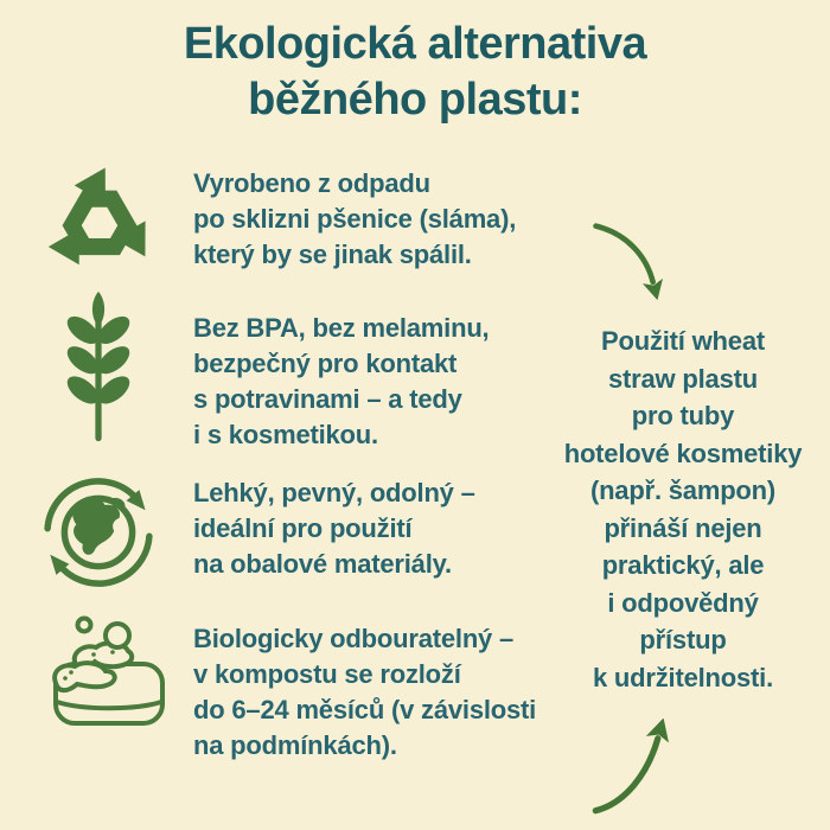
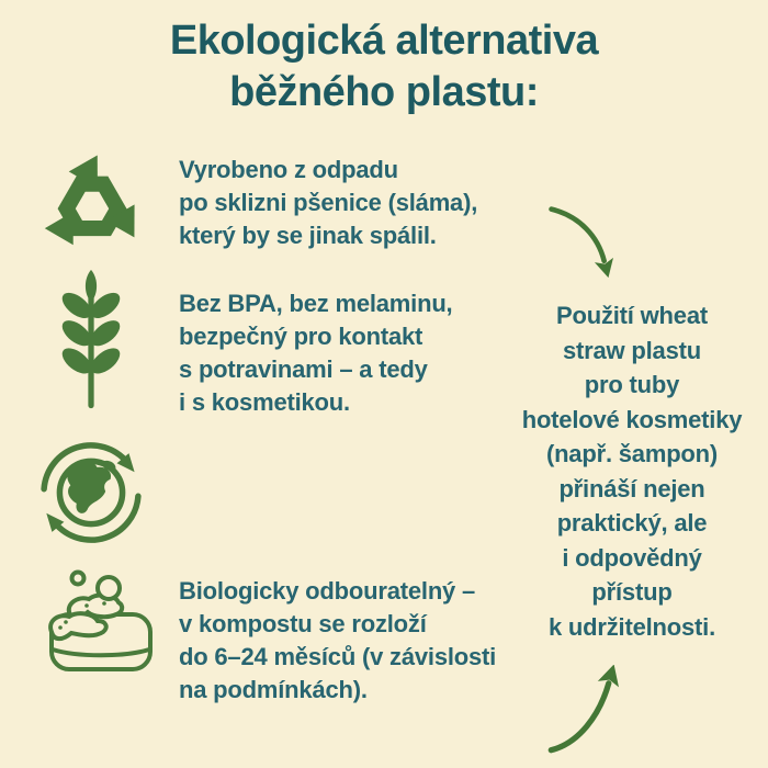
  Ekologická alternativa
  běžného plastu:
  Vyrobeno z odpadu
  po sklizni pšenice (sláma),
  který by se jinak spálil.
  Bez BPA, bez melaminu,
  bezpečný pro kontakt
  s potravinami – a tedy
  i s kosmetikou.
- Lehký, pevný, odolný –
- ideální pro použití
- na obalové materiály.
  Biologicky odbouratelný –
  v kompostu se rozloží
  do 6–24 měsíců (v závislosti
  na podmínkách).
  Použití wheat
  straw plastu
  pro tuby
  hotelové kosmetiky
  (např. šampon)
  přináší nejen
  praktický, ale
  i odpovědný
  přístup
  k udržitelnosti.
